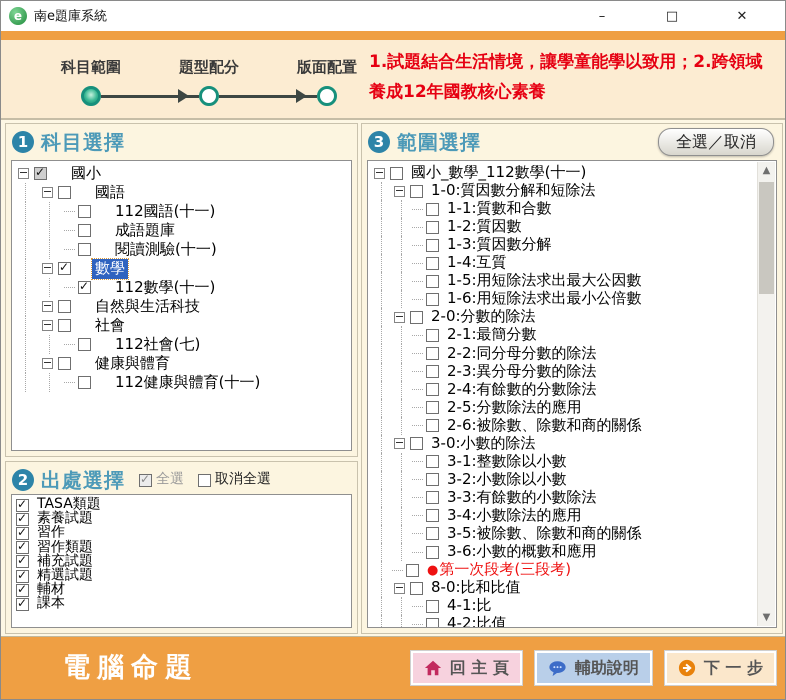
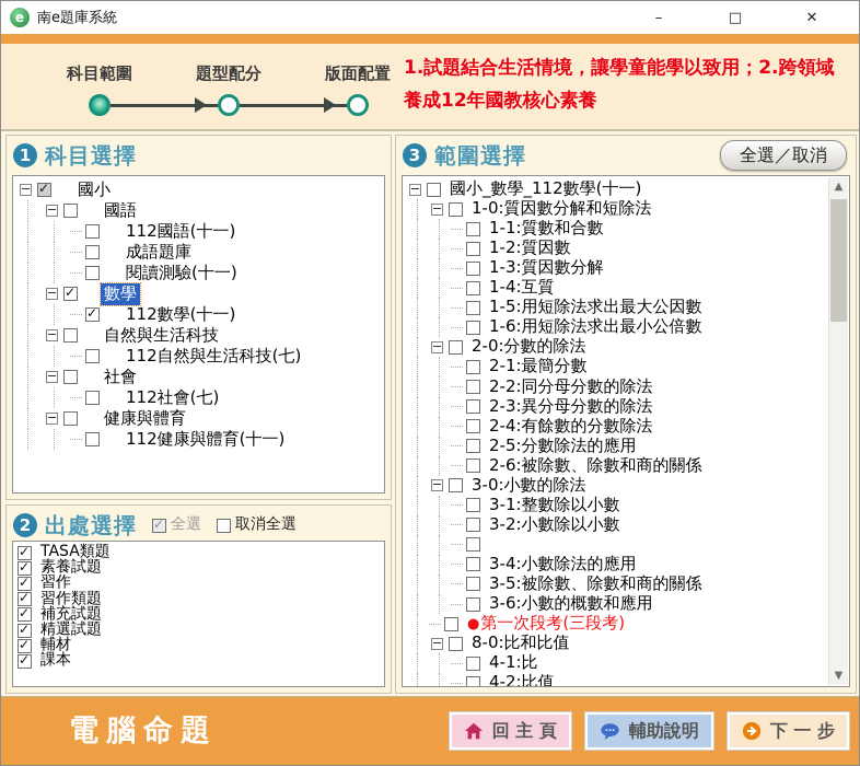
  e
  南e題庫系統
  –
  □
  ✕
  科目範圍
  題型配分
  版面配置
  1.試題結合生活情境，讓學童能學以致用；2.跨領域
  養成12年國教核心素養
  1
  科目選擇
  國小
  國語
  112國語(十一)
  成語題庫
  閱讀測驗(十一)
  數學
  112數學(十一)
  自然與生活科技
+ 112自然與生活科技(七)
  社會
  112社會(七)
  健康與體育
  112健康與體育(十一)
  2
  出處選擇
  全選
  取消全選
  TASA類題
  素養試題
  習作
  習作類題
  補充試題
  精選試題
  輔材
  課本
  3
  範圍選擇
  全選／取消
  國小_數學_112數學(十一)
  1-0:質因數分解和短除法
  1-1:質數和合數
  1-2:質因數
  1-3:質因數分解
  1-4:互質
  1-5:用短除法求出最大公因數
  1-6:用短除法求出最小公倍數
  2-0:分數的除法
  2-1:最簡分數
  2-2:同分母分數的除法
  2-3:異分母分數的除法
  2-4:有餘數的分數除法
  2-5:分數除法的應用
  2-6:被除數、除數和商的關係
  3-0:小數的除法
  3-1:整數除以小數
  3-2:小數除以小數
- 3-3:有餘數的小數除法
  3-4:小數除法的應用
  3-5:被除數、除數和商的關係
  3-6:小數的概數和應用
  ●第一次段考(三段考)
  8-0:比和比值
  4-1:比
  4-2:比值
  ▲
  ▼
  電腦命題
  回 主 頁
  輔助說明
  下 一 步
